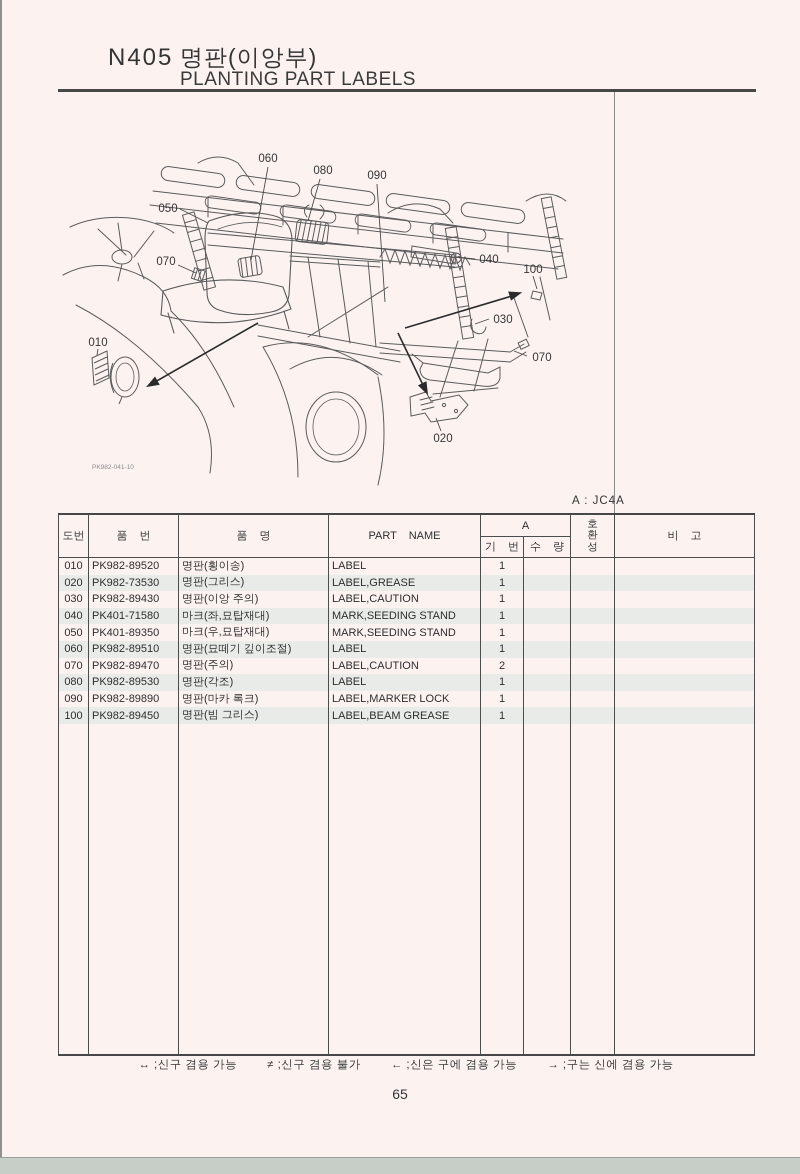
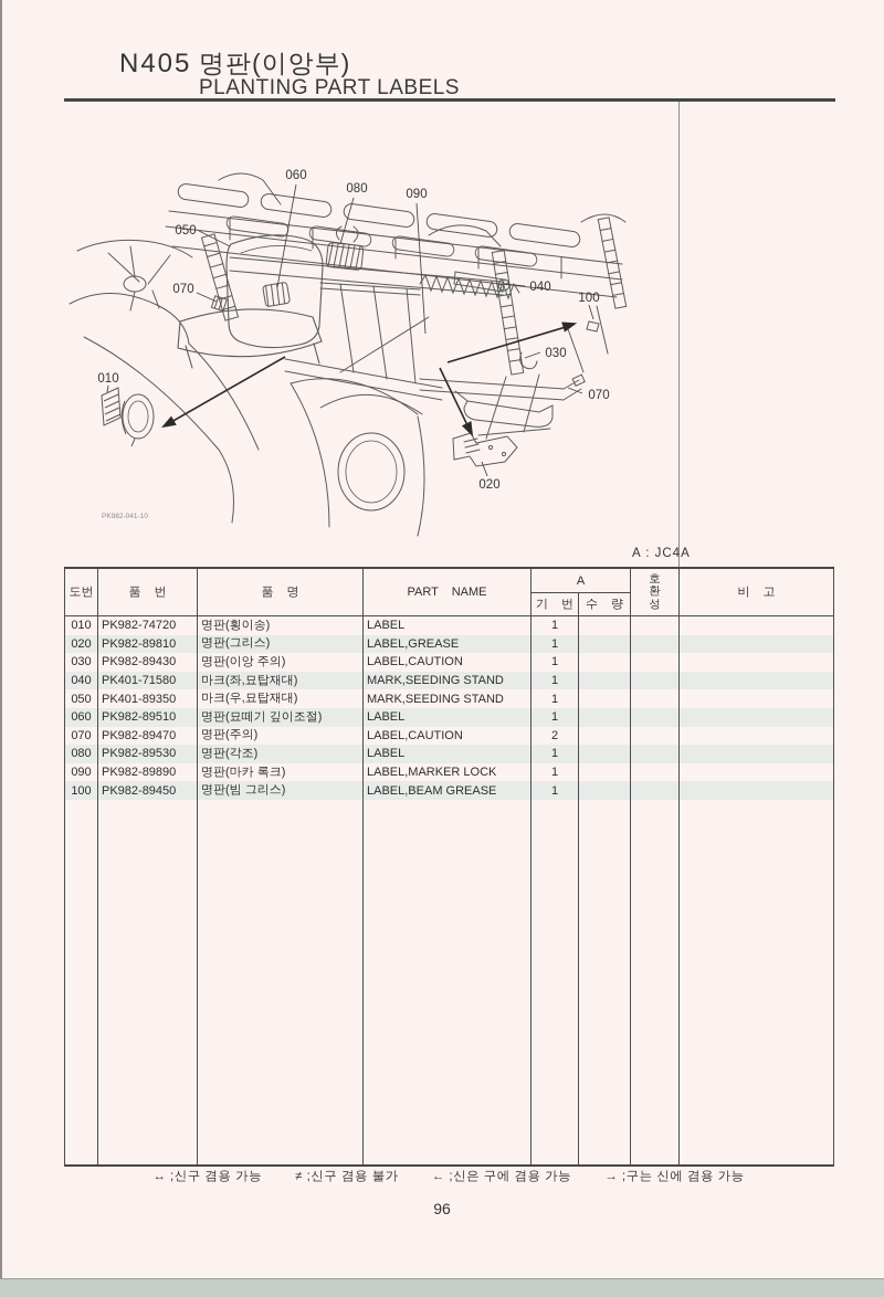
  N405
  명판(이앙부)
  PLANTING PART LABELS
  050
  060
  080
  090
  070
  040
  100
  030
  070
  010
  020
  A : JC4A
  도번	품 번	품 명	PART NAME	A	호환성	비 고
  기 번	수 량
- 010	PK982-89520	명판(횡이송)	LABEL	1
+ 010	PK982-74720	명판(횡이송)	LABEL	1
- 020	PK982-73530	명판(그리스)	LABEL,GREASE	1
+ 020	PK982-89810	명판(그리스)	LABEL,GREASE	1
  030	PK982-89430	명판(이앙 주의)	LABEL,CAUTION	1
  040	PK401-71580	마크(좌,묘탑재대)	MARK,SEEDING STAND	1
  050	PK401-89350	마크(우,묘탑재대)	MARK,SEEDING STAND	1
  060	PK982-89510	명판(묘떼기 깊이조절)	LABEL	1
  070	PK982-89470	명판(주의)	LABEL,CAUTION	2
  080	PK982-89530	명판(각조)	LABEL	1
  090	PK982-89890	명판(마카 록크)	LABEL,MARKER LOCK	1
  100	PK982-89450	명판(빔 그리스)	LABEL,BEAM GREASE	1
  ↔ ;신구 겸용 가능
  ≠ ;신구 겸용 불가
  ← ;신은 구에 겸용 가능
  → ;구는 신에 겸용 가능
- 65
+ 96
